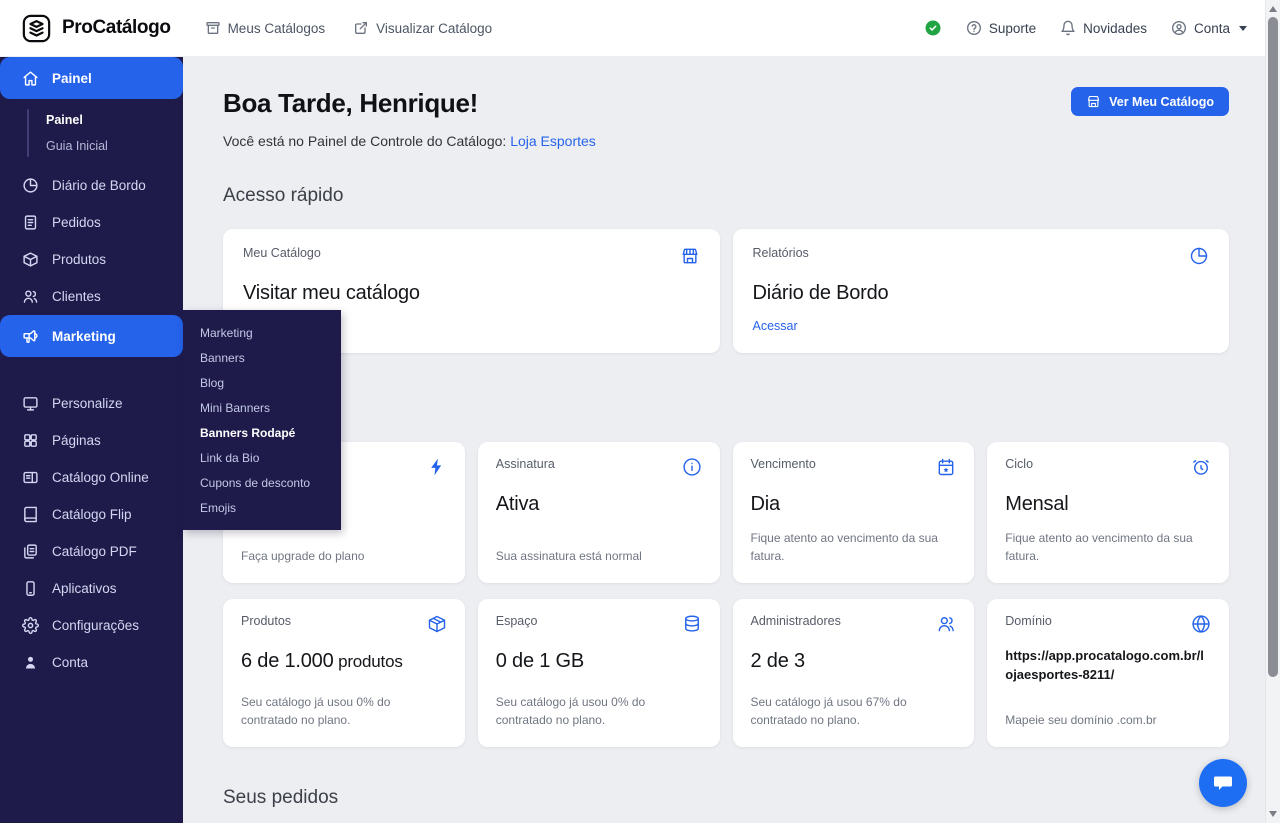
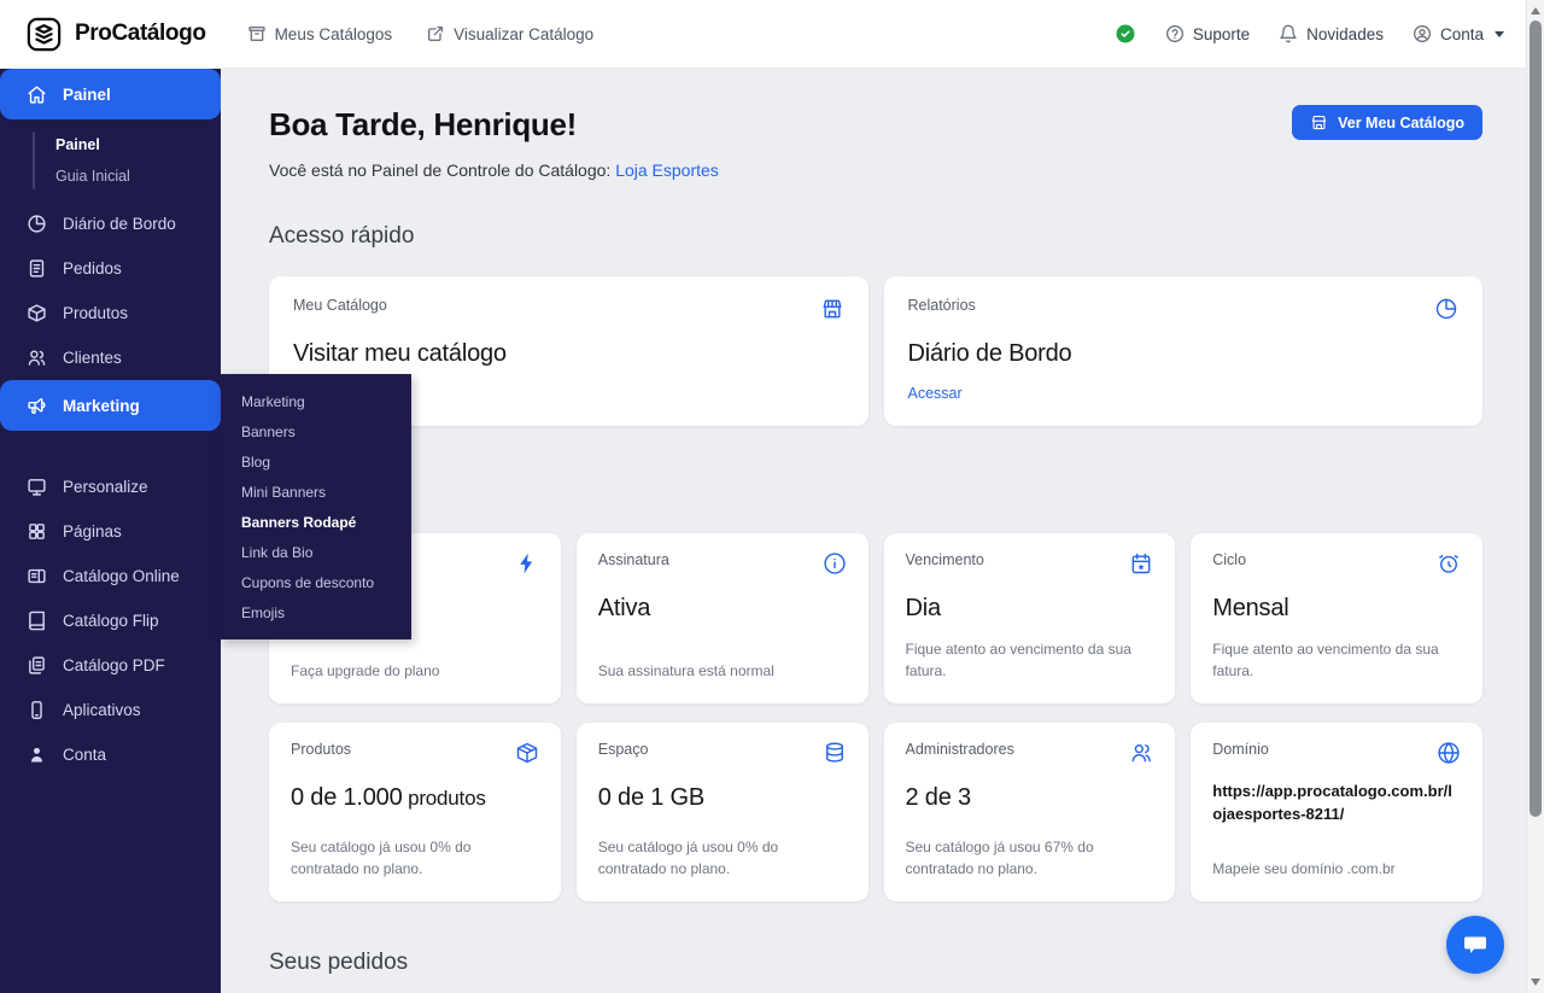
  ProCatálogo
  Meus Catálogos
  Visualizar Catálogo
  Suporte
  Novidades
  Conta
  Painel
  Painel
  Guia Inicial
  Diário de Bordo
  Pedidos
  Produtos
  Clientes
  Marketing
  Personalize
  Páginas
  Catálogo Online
  Catálogo Flip
  Catálogo PDF
  Aplicativos
- Configurações
  Conta
  Boa Tarde, Henrique!
  Você está no Painel de Controle do Catálogo: Loja Esportes
  Ver Meu Catálogo
  Acesso rápido
  Meu Catálogo
  Visitar meu catálogo
  Relatórios
  Diário de Bordo
  Acessar
  Faça upgrade do plano
  Assinatura
  Ativa
  Sua assinatura está normal
  Vencimento
  Dia
  Fique atento ao vencimento da sua fatura.
  Ciclo
  Mensal
  Fique atento ao vencimento da sua fatura.
  Produtos
- 6 de 1.000 produtos
+ 0 de 1.000 produtos
  Seu catálogo já usou 0% do contratado no plano.
  Espaço
  0 de 1 GB
  Seu catálogo já usou 0% do contratado no plano.
  Administradores
  2 de 3
  Seu catálogo já usou 67% do contratado no plano.
  Domínio
  https://app.procatalogo.com.br/lojaesportes-8211/
  Mapeie seu domínio .com.br
  Seus pedidos
  Marketing
  Banners
  Blog
  Mini Banners
  Banners Rodapé
  Link da Bio
  Cupons de desconto
  Emojis
